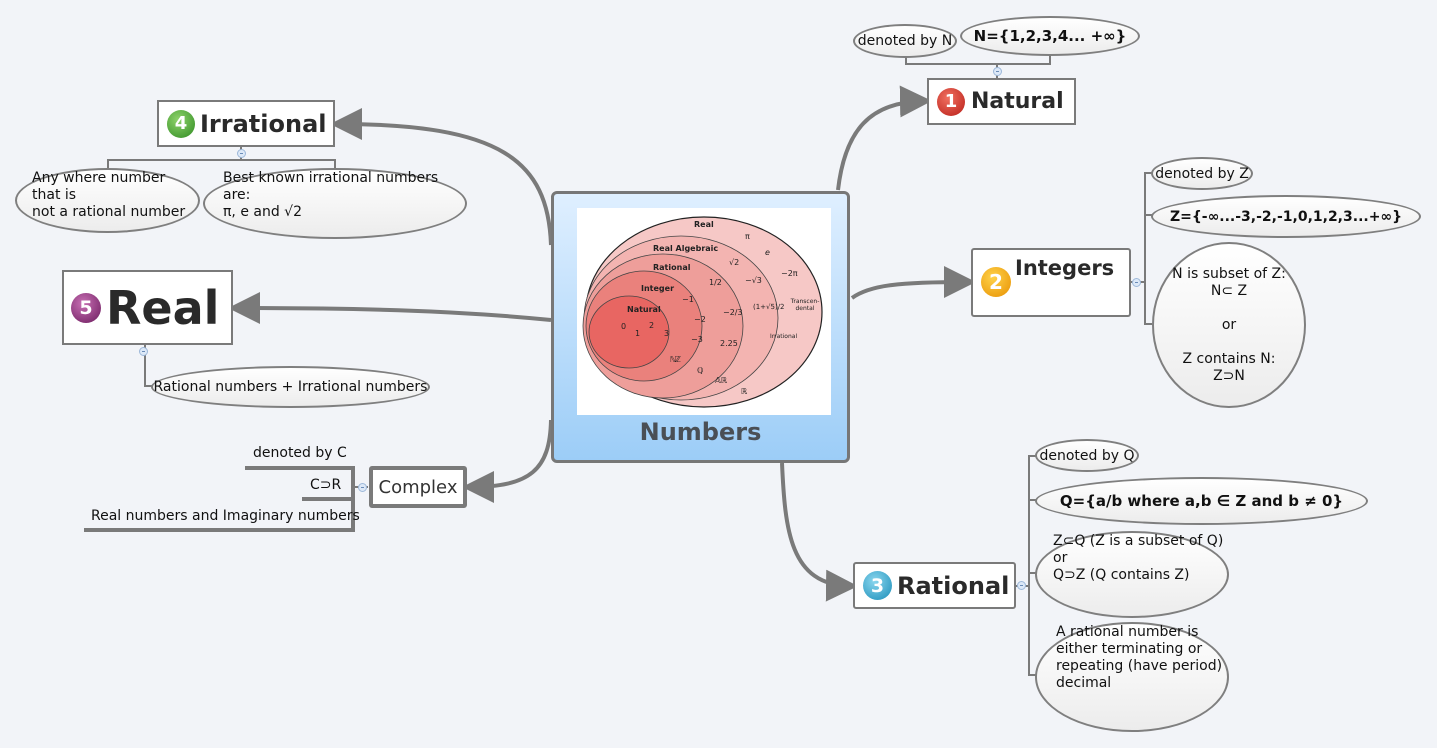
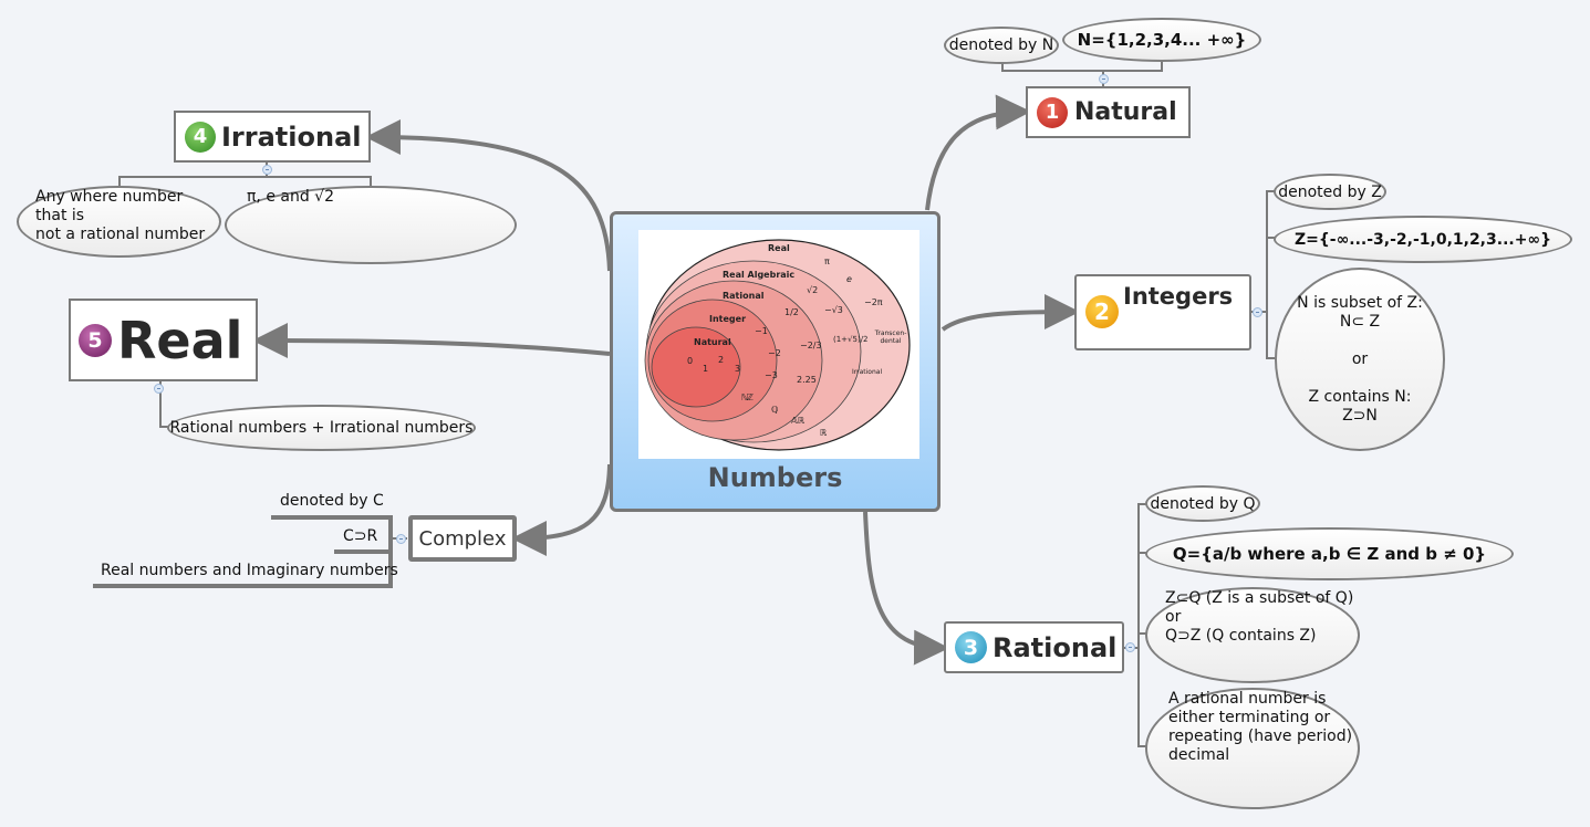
  Real
  Real Algebraic
  Rational
  Integer
  Natural
  0
  1
  2
  3
  −1
  −2
  −3
  1/2
  −2/3
  2.25
  √2
  −√3
  (1+√5)/2
  π
  e
  −2π
  ℕ
  ℤ
  ℚ
  𝔸ℝ
  ℝ
  Numbers
  denoted by N
  N={1,2,3,4... +∞}
  1
  Natural
  2
  Integers
  denoted by Z
  Z={-∞...-3,-2,-1,0,1,2,3...+∞}
  N is subset of Z:
  N⊂ Z
  or
  Z contains N:
  Z⊃N
  3
  Rational
  denoted by Q
  Q={a/b where a,b ∈ Z and b ≠ 0}
  Z⊂Q (Z is a subset of Q)
  or
  Q⊃Z (Q contains Z)
  A rational number is
  either terminating or
  repeating (have period)
  decimal
  4
  Irrational
  Any where number that is
  not a rational number
- Best known irrational numbers are:
  π, e and √2
  5
  Real
  Rational numbers + Irrational numbers
  Complex
  denoted by C
  C⊃R
  Real numbers and Imaginary numbers
